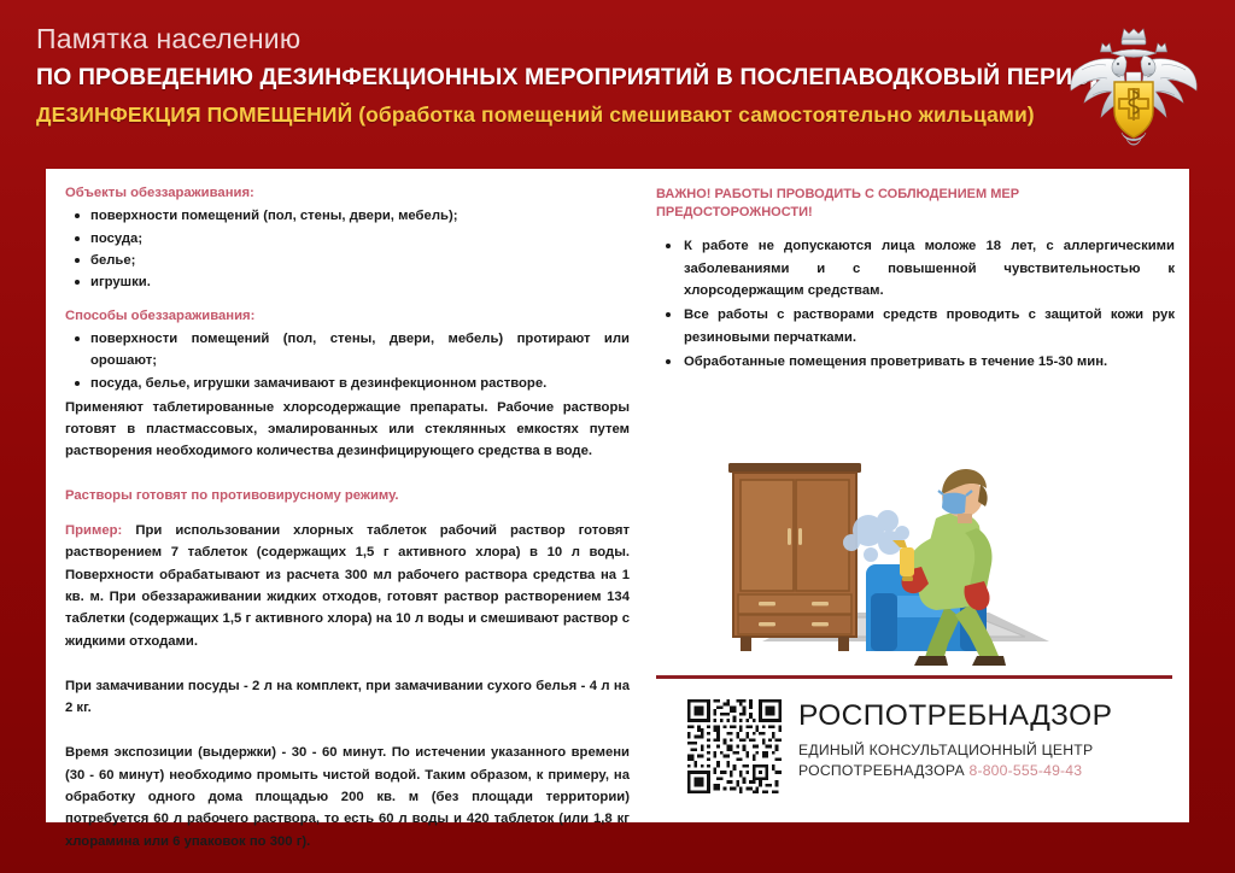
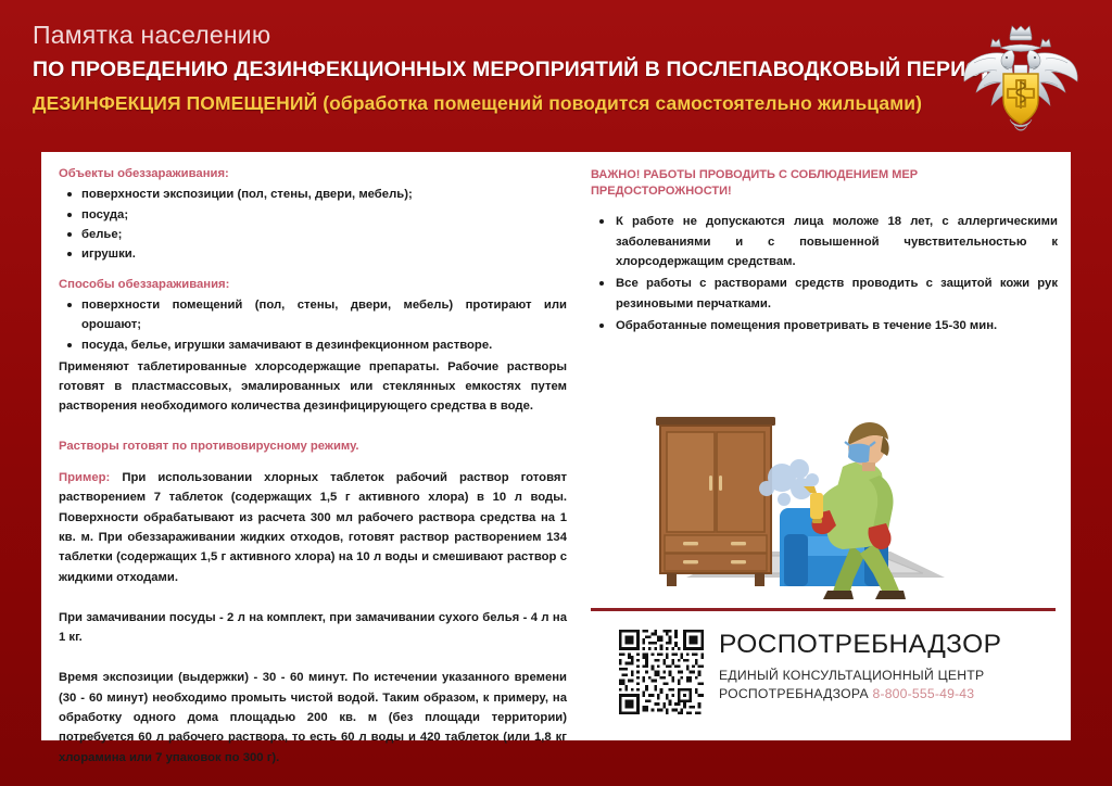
  Памятка населению
  ПО ПРОВЕДЕНИЮ ДЕЗИНФЕКЦИОННЫХ МЕРОПРИЯТИЙ В ПОСЛЕПАВОДКОВЫЙ ПЕРИ
- ДЕЗИНФЕКЦИЯ ПОМЕЩЕНИЙ (обработка помещений смешивают самостоятельно жильцами)
+ ДЕЗИНФЕКЦИЯ ПОМЕЩЕНИЙ (обработка помещений поводится самостоятельно жильцами)
  Объекты обеззараживания:
- поверхности помещений (пол, стены, двери, мебель);
+ поверхности экспозиции (пол, стены, двери, мебель);
  посуда;
  белье;
  игрушки.
  Способы обеззараживания:
  поверхности помещений (пол, стены, двери, мебель) протирают или орошают;
  посуда, белье, игрушки замачивают в дезинфекционном растворе.
  Применяют таблетированные хлорсодержащие препараты. Рабочие растворы готовят в пластмассовых, эмалированных или стеклянных емкостях путем растворения необходимого количества дезинфицирующего средства в воде.
  Растворы готовят по противовирусному режиму.
  Пример: При использовании хлорных таблеток рабочий раствор готовят растворением 7 таблеток (содержащих 1,5 г активного хлора) в 10 л воды. Поверхности обрабатывают из расчета 300 мл рабочего раствора средства на 1 кв. м. При обеззараживании жидких отходов, готовят раствор растворением 134 таблетки (содержащих 1,5 г активного хлора) на 10 л воды и смешивают раствор с жидкими отходами.
- При замачивании посуды - 2 л на комплект, при замачивании сухого белья - 4 л на 2 кг.
+ При замачивании посуды - 2 л на комплект, при замачивании сухого белья - 4 л на 1 кг.
- Время экспозиции (выдержки) - 30 - 60 минут. По истечении указанного времени (30 - 60 минут) необходимо промыть чистой водой. Таким образом, к примеру, на обработку одного дома площадью 200 кв. м (без площади территории) потребуется 60 л рабочего раствора, то есть 60 л воды и 420 таблеток (или 1,8 кг хлорамина или 6 упаковок по 300 г).
+ Время экспозиции (выдержки) - 30 - 60 минут. По истечении указанного времени (30 - 60 минут) необходимо промыть чистой водой. Таким образом, к примеру, на обработку одного дома площадью 200 кв. м (без площади территории) потребуется 60 л рабочего раствора, то есть 60 л воды и 420 таблеток (или 1,8 кг хлорамина или 7 упаковок по 300 г).
  ВАЖНО! РАБОТЫ ПРОВОДИТЬ С СОБЛЮДЕНИЕМ МЕР ПРЕДОСТОРОЖНОСТИ!
  К работе не допускаются лица моложе 18 лет, с аллергическими заболеваниями и с повышенной чувствительностью к хлорсодержащим средствам.
  Все работы с растворами средств проводить с защитой кожи рук резиновыми перчатками.
  Обработанные помещения проветривать в течение 15-30 мин.
  РОСПОТРЕБНАДЗОР
  ЕДИНЫЙ КОНСУЛЬТАЦИОННЫЙ ЦЕНТР
  РОСПОТРЕБНАДЗОРА 8-800-555-49-43
